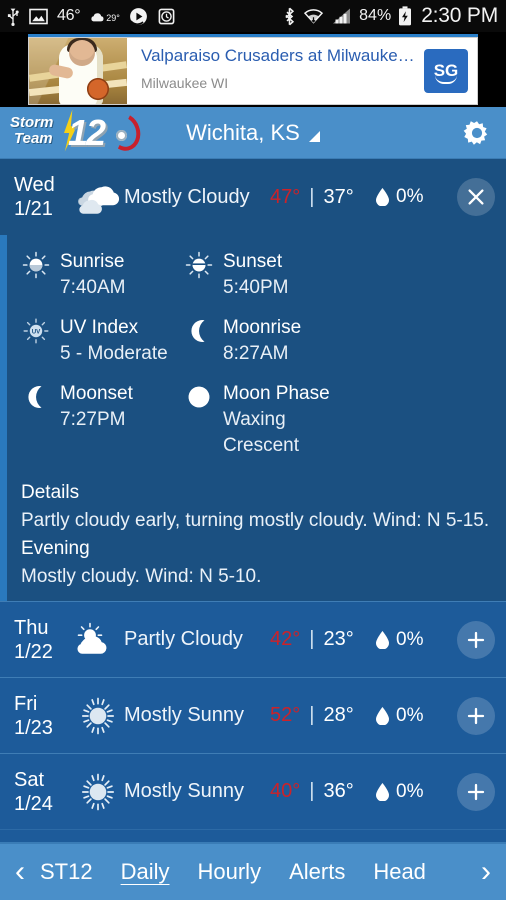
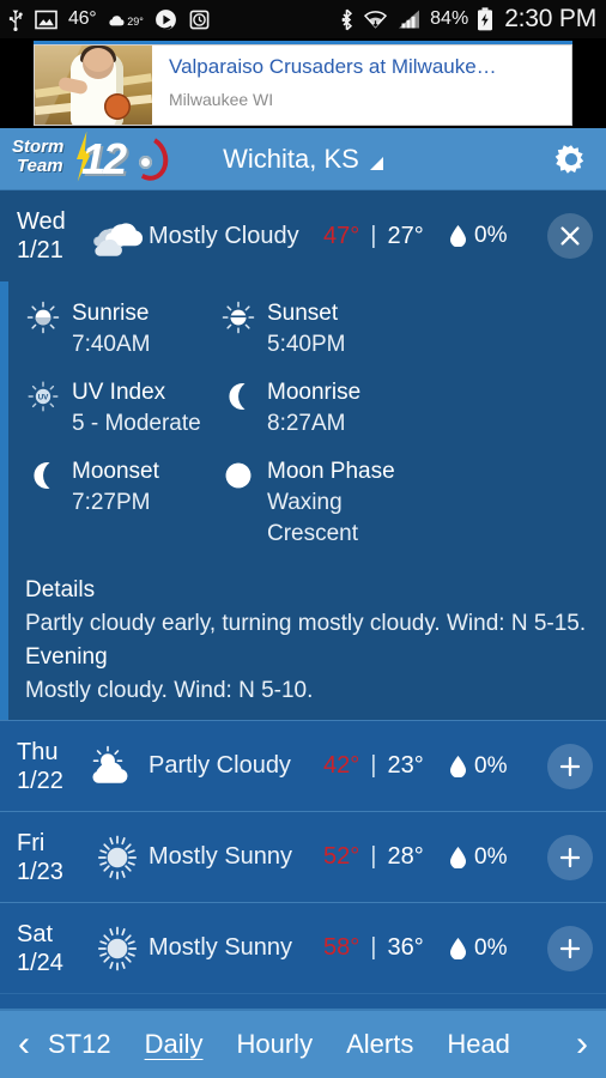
  46°
  29°
  84%
  2:30 PM
  Valparaiso Crusaders at Milwauke…
  Milwaukee WI
- SG
  Storm
  Team
  12
  Wichita, KS
  Wed
  1/21
  Mostly Cloudy
  47°
  |
- 37°
+ 27°
  0%
  Sunrise
  7:40AM
  Sunset
  5:40PM
  UV Index
  5 - Moderate
  Moonrise
  8:27AM
  Moonset
  7:27PM
  Moon Phase
  Waxing Crescent
  Details
  Partly cloudy early, turning mostly cloudy. Wind: N 5-15.
  Evening
  Mostly cloudy. Wind: N 5-10.
  Thu
  1/22
  Partly Cloudy
  42°
  |
  23°
  0%
  Fri
  1/23
  Mostly Sunny
  52°
  |
  28°
  0%
  Sat
  1/24
  Mostly Sunny
- 40°
+ 58°
  |
  36°
  0%
  ‹
  ST12
  Daily
  Hourly
  Alerts
  Head
  ›
